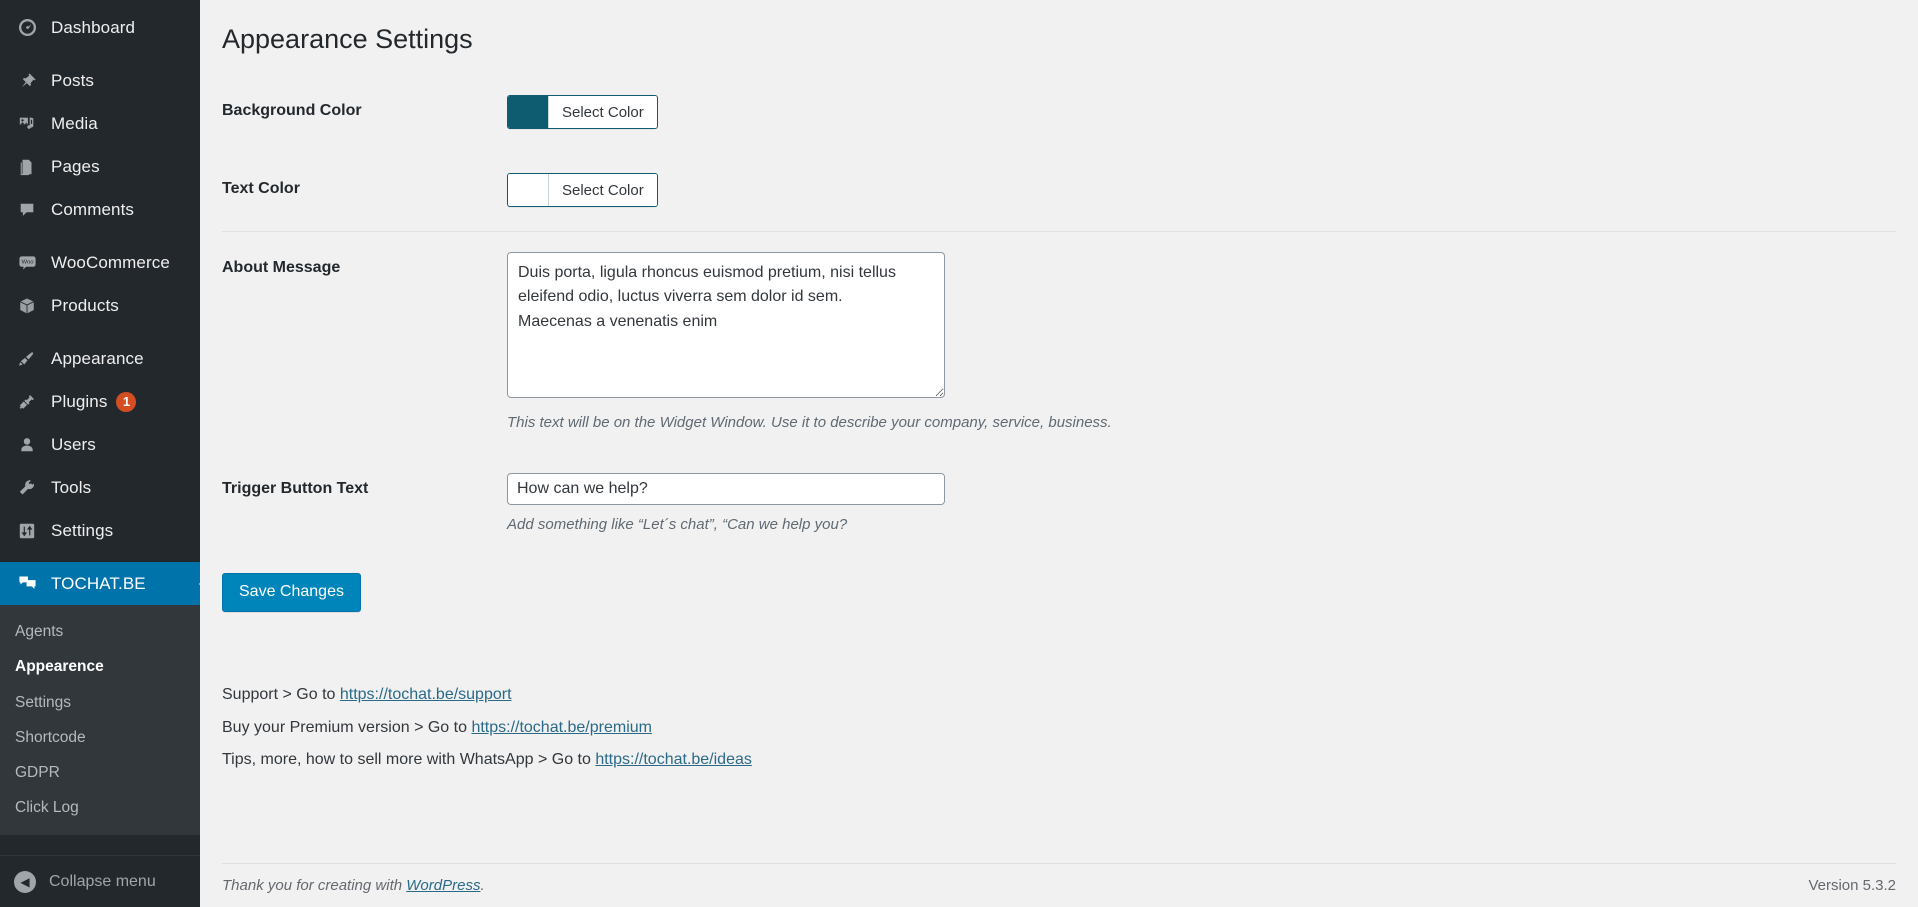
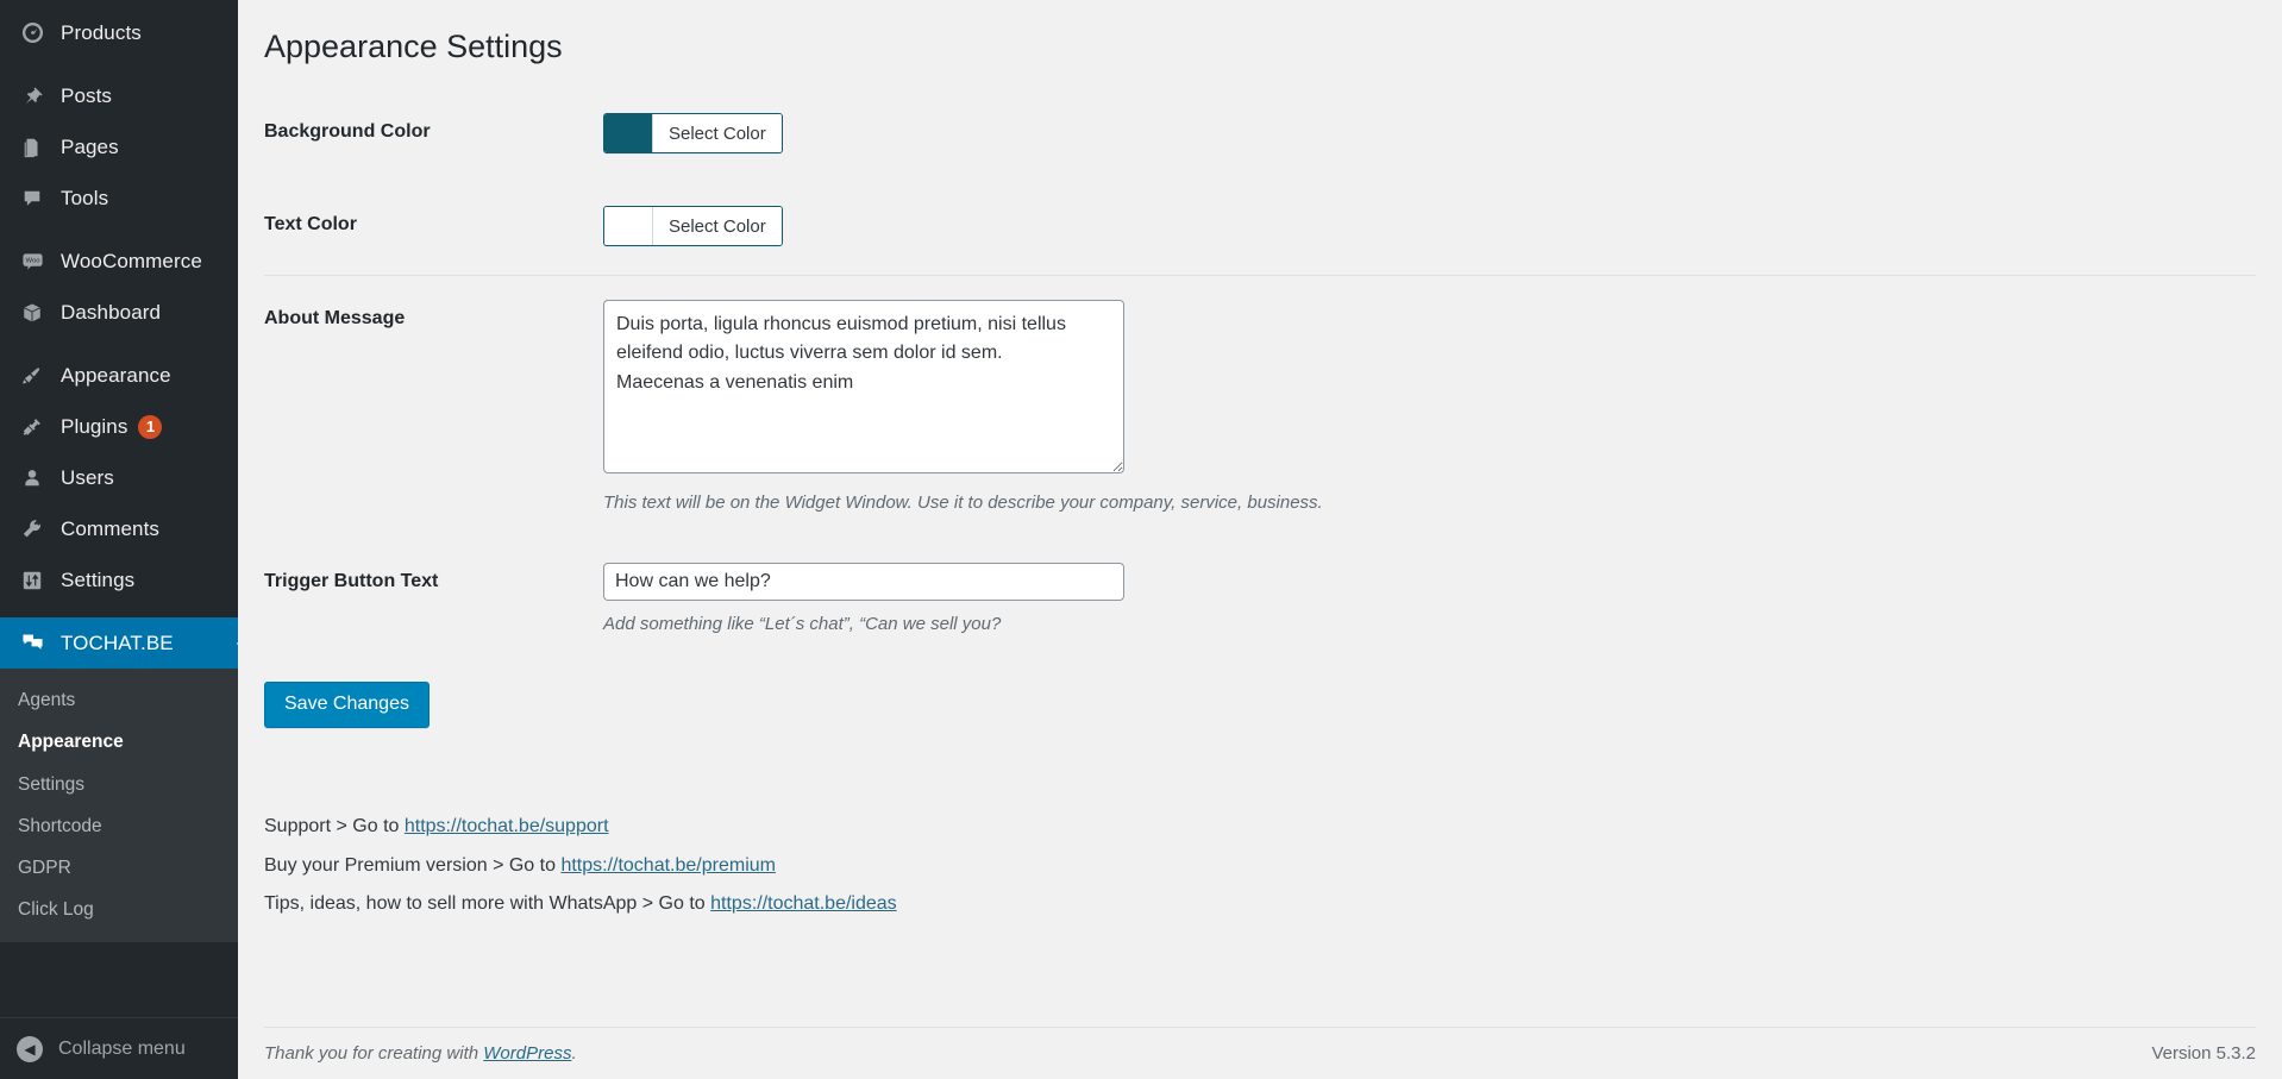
- Dashboard
+ Products
  Posts
- Media
  Pages
- Comments
+ Tools
  WooCommerce
- Products
+ Dashboard
  Appearance
  Plugins
  1
  Users
- Tools
+ Comments
  Settings
  TOCHAT.BE
  Agents
  Appearence
  Settings
  Shortcode
  GDPR
  Click Log
  ◀
  Collapse menu
  Appearance Settings
  Background Color	Select Color
  Text Color	Select Color
- Trigger Button Text	How can we help? Add something like “Let´s chat”, “Can we help you?
+ Trigger Button Text	How can we help? Add something like “Let´s chat”, “Can we sell you?
  Save Changes
  Support > Go to https://tochat.be/support
  Buy your Premium version > Go to https://tochat.be/premium
- Tips, more, how to sell more with WhatsApp > Go to https://tochat.be/ideas
+ Tips, ideas, how to sell more with WhatsApp > Go to https://tochat.be/ideas
  Thank you for creating with WordPress.
  Version 5.3.2
